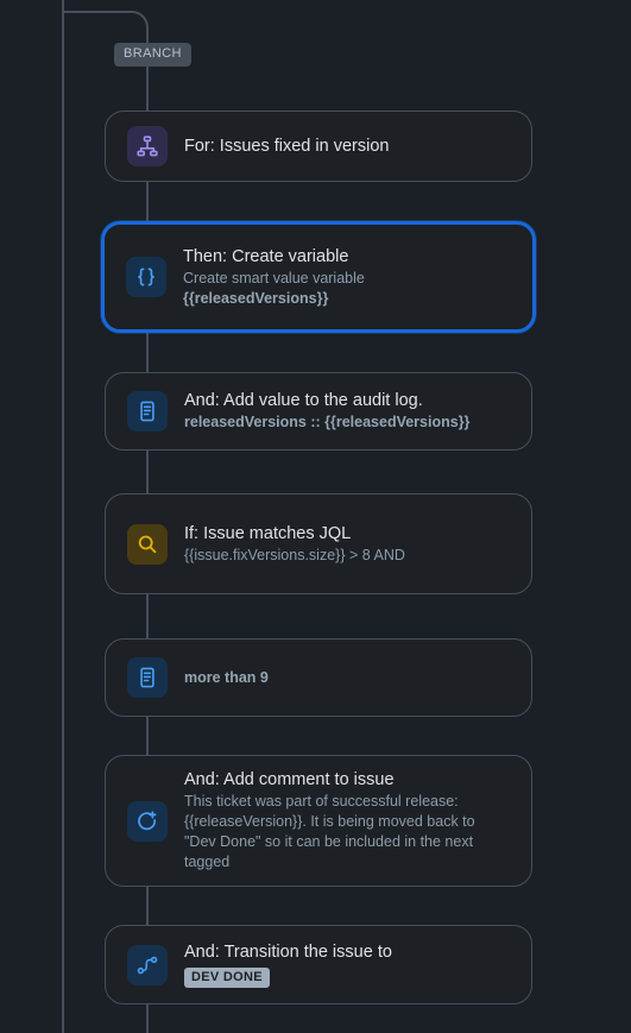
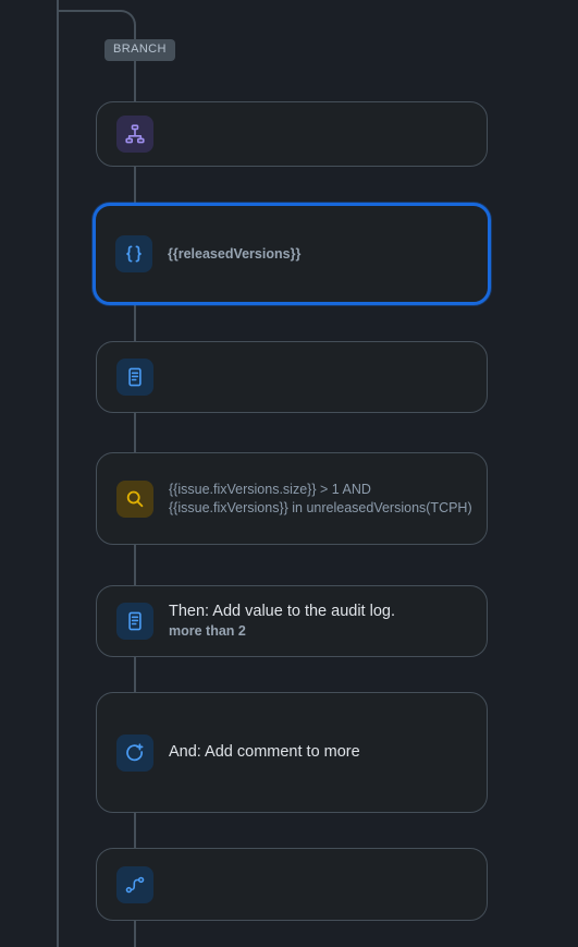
  BRANCH
- For: Issues fixed in version
- Then: Create variable
- Create smart value variable
  {{releasedVersions}}
- And: Add value to the audit log.
- releasedVersions :: {{releasedVersions}}
- If: Issue matches JQL
- {{issue.fixVersions.size}} > 8 AND
+ {{issue.fixVersions.size}} > 1 AND
+ {{issue.fixVersions}} in unreleasedVersions(TCPH)
+ Then: Add value to the audit log.
- more than 9
+ more than 2
- And: Add comment to issue
+ And: Add comment to more
- This ticket was part of successful release: {{releaseVersion}}. It is being moved back to "Dev Done" so it can be included in the next tagged
- And: Transition the issue to
- DEV DONE
